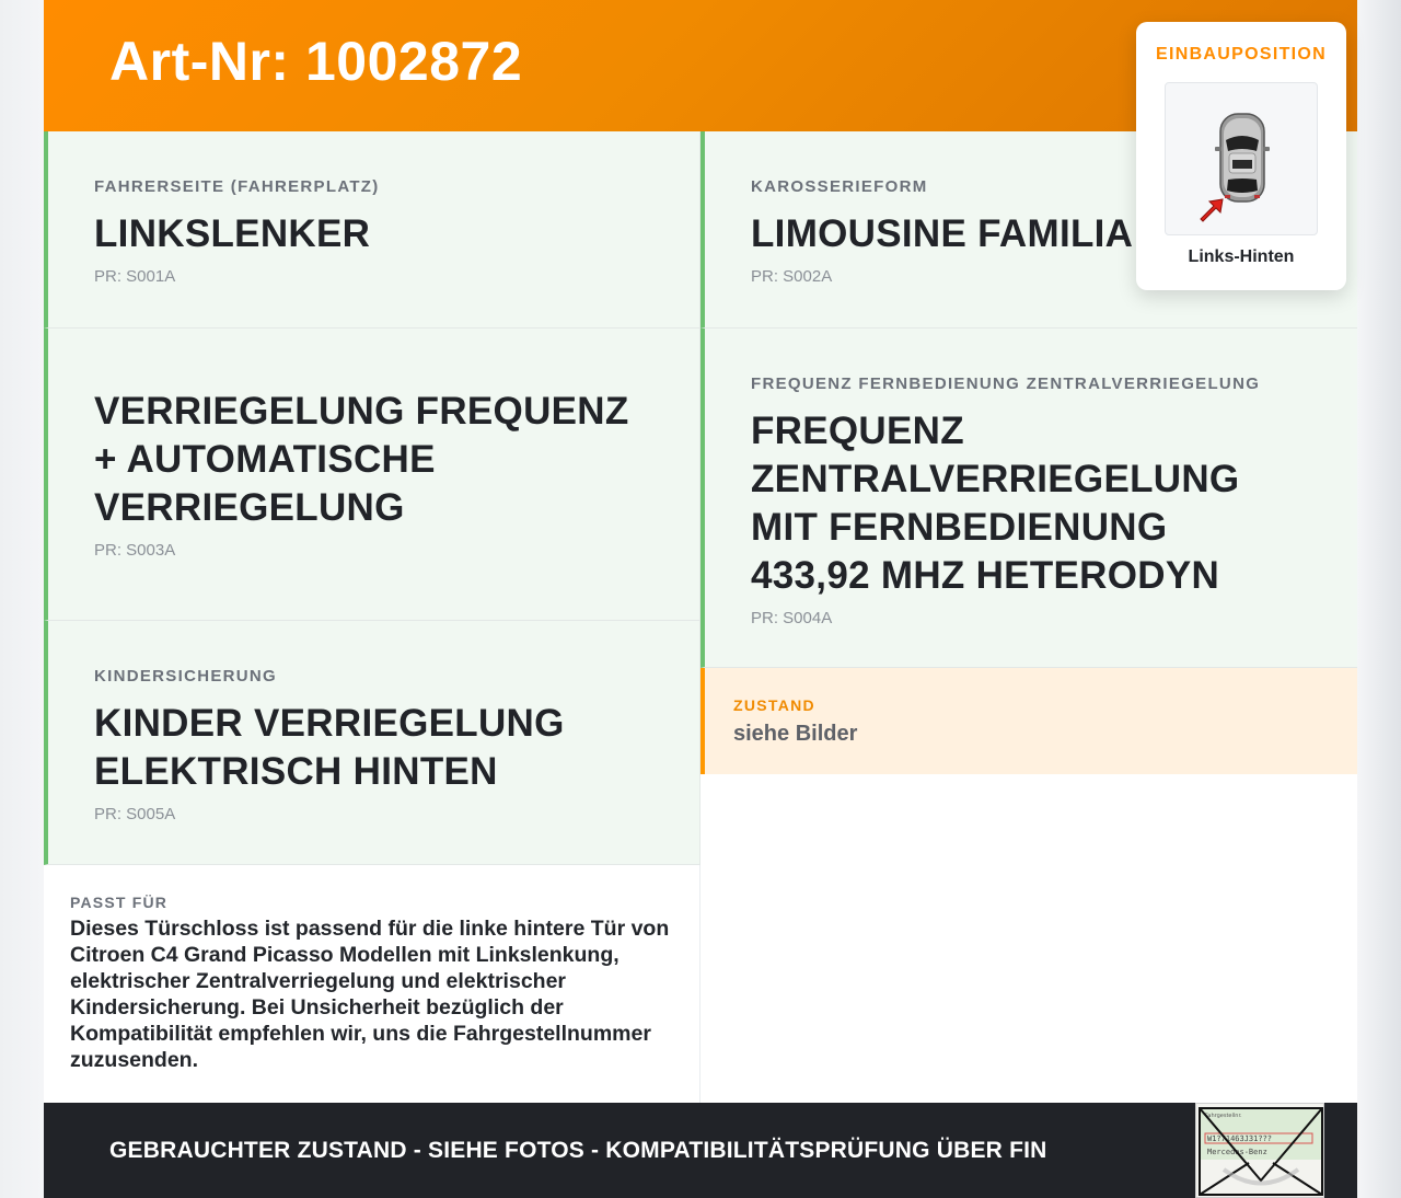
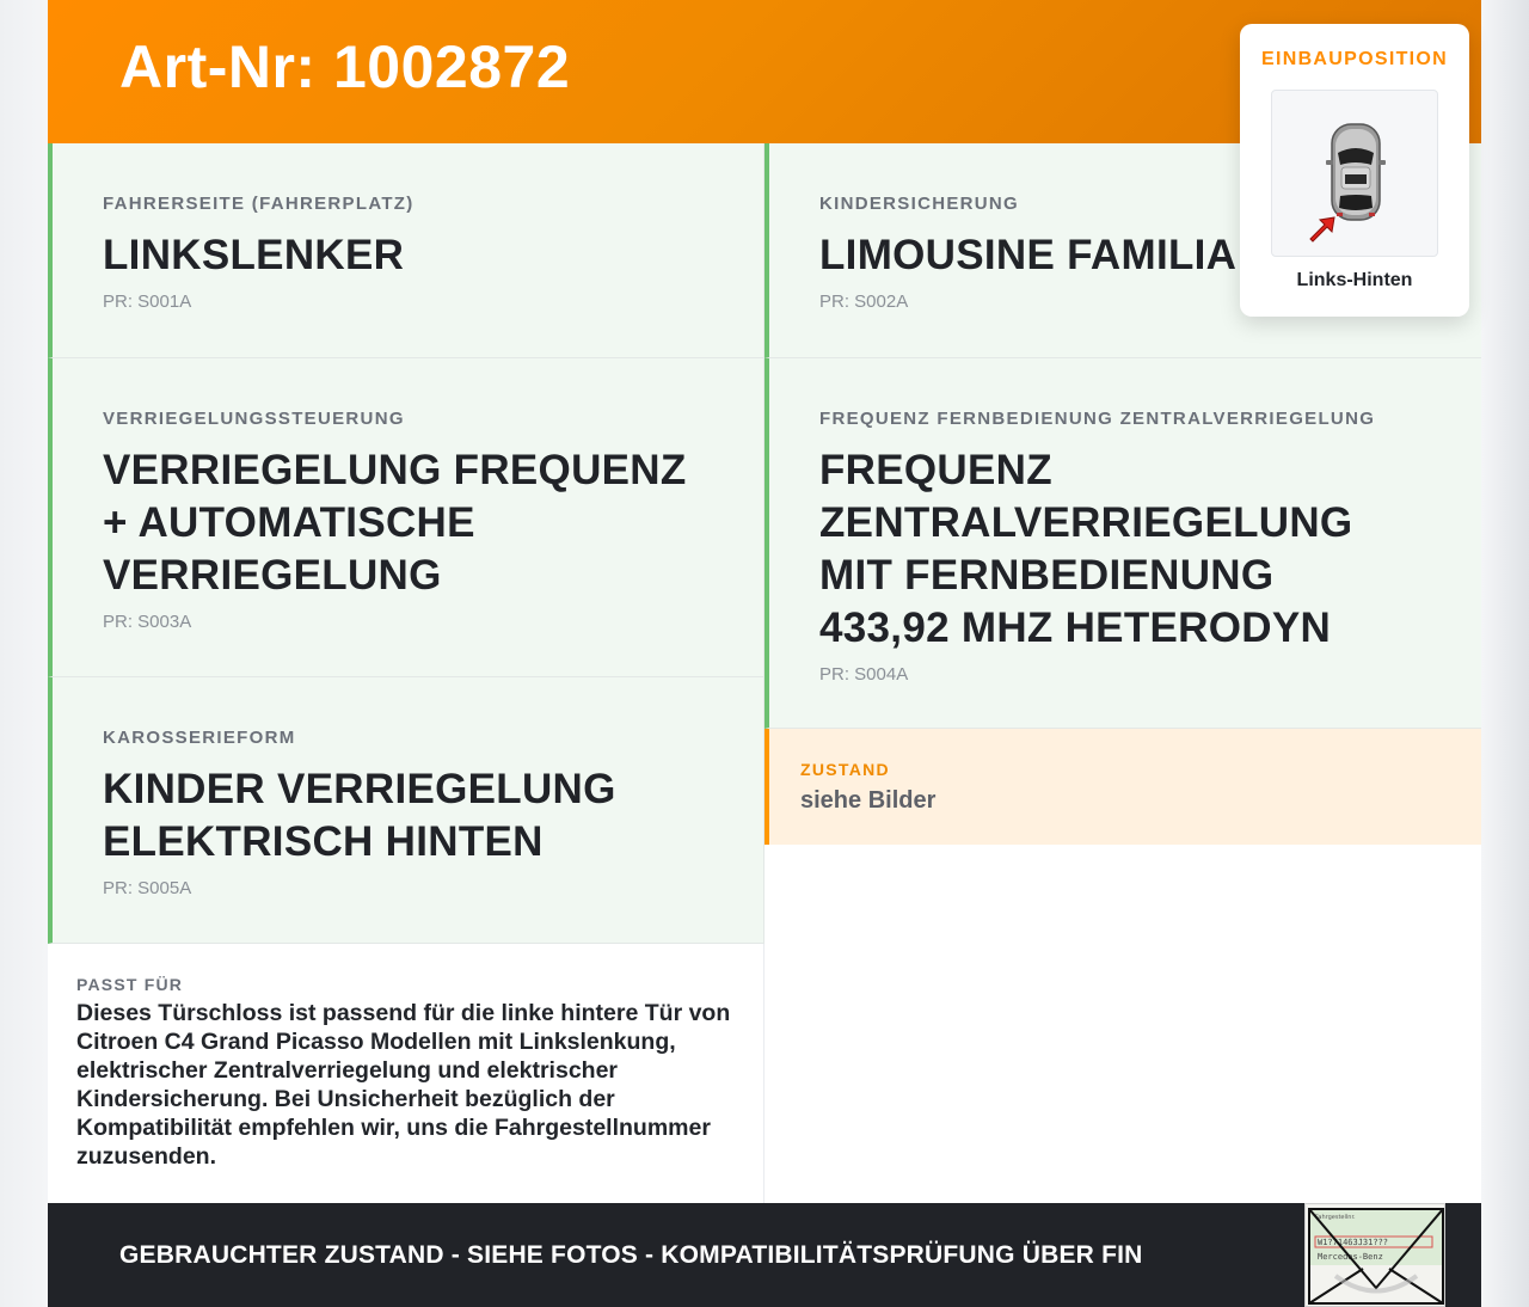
  Art-Nr: 1002872
  FAHRERSEITE (FAHRERPLATZ)
  LINKSLENKER
  PR: S001A
- KAROSSERIEFORM
+ KINDERSICHERUNG
  LIMOUSINE FAMILIA
  PR: S002A
+ VERRIEGELUNGSSTEUERUNG
  VERRIEGELUNG FREQUENZ + AUTOMATISCHE VERRIEGELUNG
  PR: S003A
  FREQUENZ FERNBEDIENUNG ZENTRALVERRIEGELUNG
  FREQUENZ ZENTRALVERRIEGELUNG MIT FERNBEDIENUNG 433,92 MHZ HETERODYN
  PR: S004A
- KINDERSICHERUNG
+ KAROSSERIEFORM
  KINDER VERRIEGELUNG ELEKTRISCH HINTEN
  PR: S005A
  ZUSTAND
  siehe Bilder
  PASST FÜR
  Dieses Türschloss ist passend für die linke hintere Tür von Citroen C4 Grand Picasso Modellen mit Linkslenkung, elektrischer Zentralverriegelung und elektrischer Kindersicherung. Bei Unsicherheit bezüglich der Kompatibilität empfehlen wir, uns die Fahrgestellnummer zuzusenden.
  GEBRAUCHTER ZUSTAND - SIEHE FOTOS - KOMPATIBILITÄTSPRÜFUNG ÜBER FIN
  W1?71463J31???
  Merceds-Benz
  EINBAUPOSITION
  Links-Hinten
